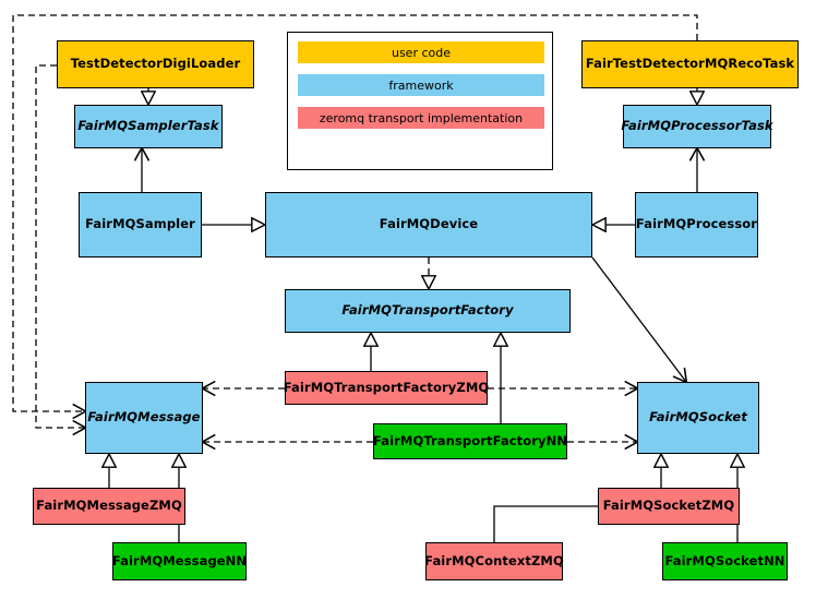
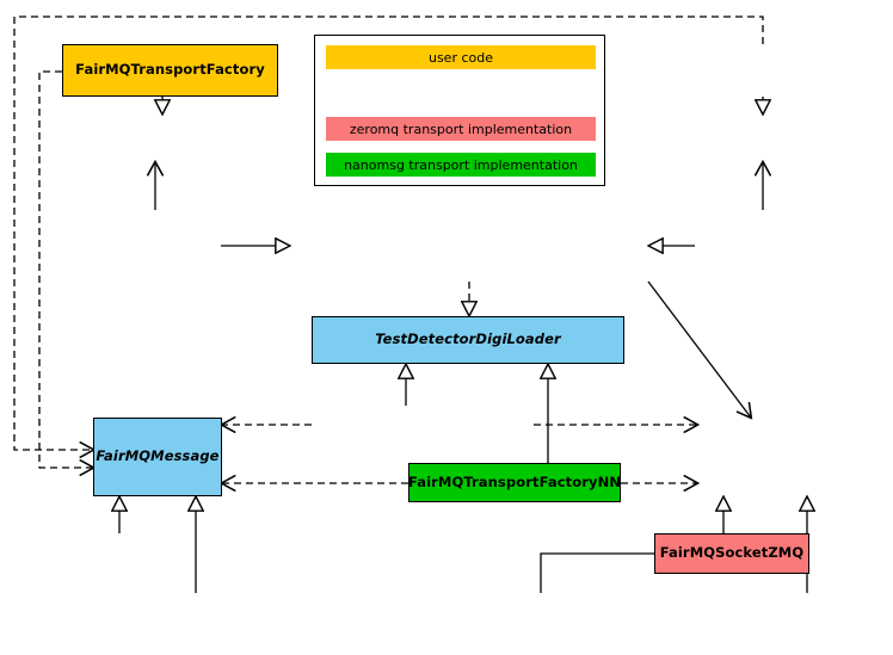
  user code
- framework
  zeromq transport implementation
+ nanomsg transport implementation
- TestDetectorDigiLoader
+ FairMQTransportFactory
- FairMQSamplerTask
- FairMQSampler
- FairMQDevice
- FairMQProcessor
- FairTestDetectorMQRecoTask
- FairMQProcessorTask
- FairMQTransportFactory
+ TestDetectorDigiLoader
- FairMQTransportFactoryZMQ
  FairMQTransportFactoryNN
  FairMQMessage
- FairMQSocket
- FairMQMessageZMQ
- FairMQMessageNN
- FairMQContextZMQ
  FairMQSocketZMQ
- FairMQSocketNN
